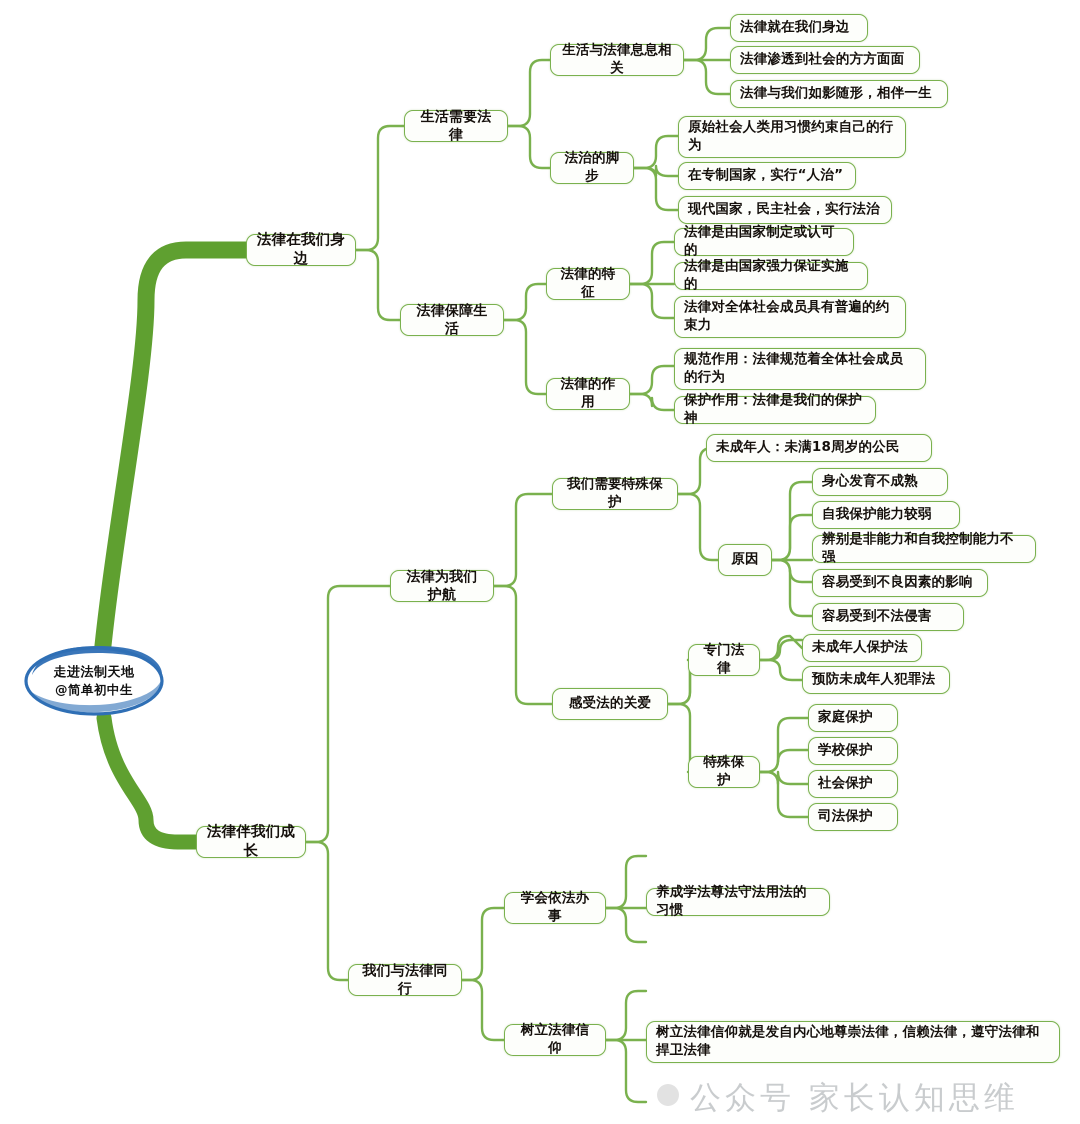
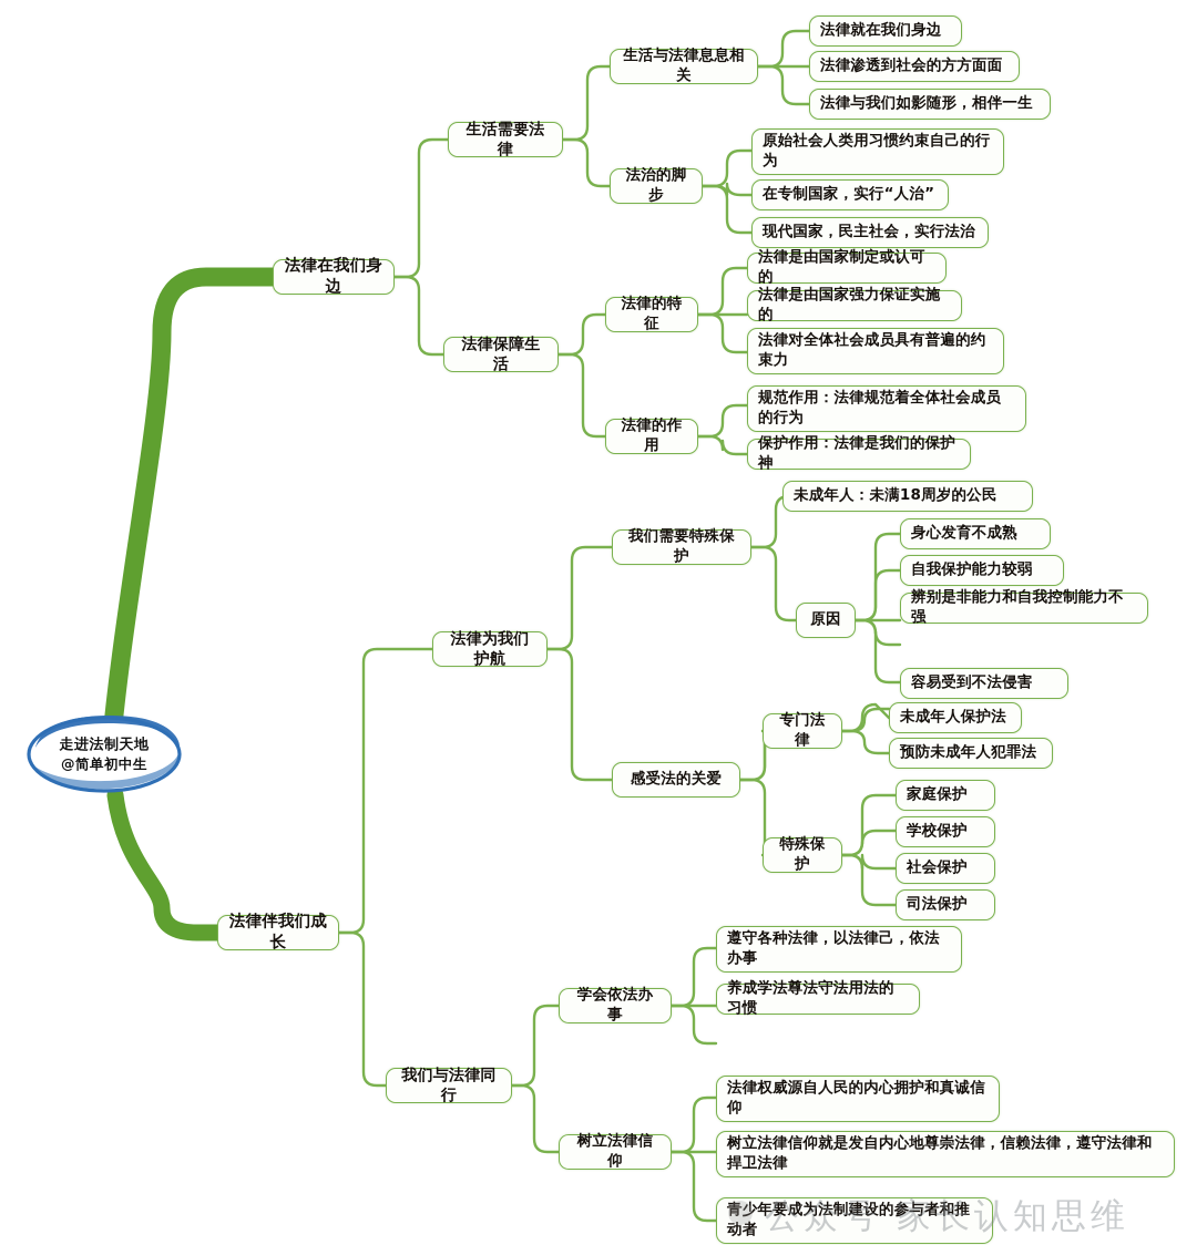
  走进法制天地
  @简单初中生
  法律在我们身边
  生活需要法律
  生活与法律息息相关
  法律就在我们身边
  法律渗透到社会的方方面面
  法律与我们如影随形，相伴一生
  法治的脚步
  原始社会人类用习惯约束自己的行为
  在专制国家，实行“人治”
  现代国家，民主社会，实行法治
  法律保障生活
  法律的特征
  法律是由国家制定或认可的
  法律是由国家强力保证实施的
  法律对全体社会成员具有普遍的约束力
  法律的作用
  规范作用：法律规范着全体社会成员的行为
  保护作用：法律是我们的保护神
  法律伴我们成长
  法律为我们护航
  我们需要特殊保护
  未成年人：未满18周岁的公民
  原因
  身心发育不成熟
  自我保护能力较弱
  辨别是非能力和自我控制能力不强
- 容易受到不良因素的影响
  容易受到不法侵害
  感受法的关爱
  专门法律
  未成年人保护法
  预防未成年人犯罪法
  特殊保护
  家庭保护
  学校保护
  社会保护
  司法保护
  我们与法律同行
  学会依法办事
+ 遵守各种法律，以法律己，依法办事
  养成学法尊法守法用法的习惯
  树立法律信仰
+ 法律权威源自人民的内心拥护和真诚信仰
  树立法律信仰就是发自内心地尊崇法律，信赖法律，遵守法律和捍卫法律
+ 青少年要成为法制建设的参与者和推动者
  公众号 家长认知思维
